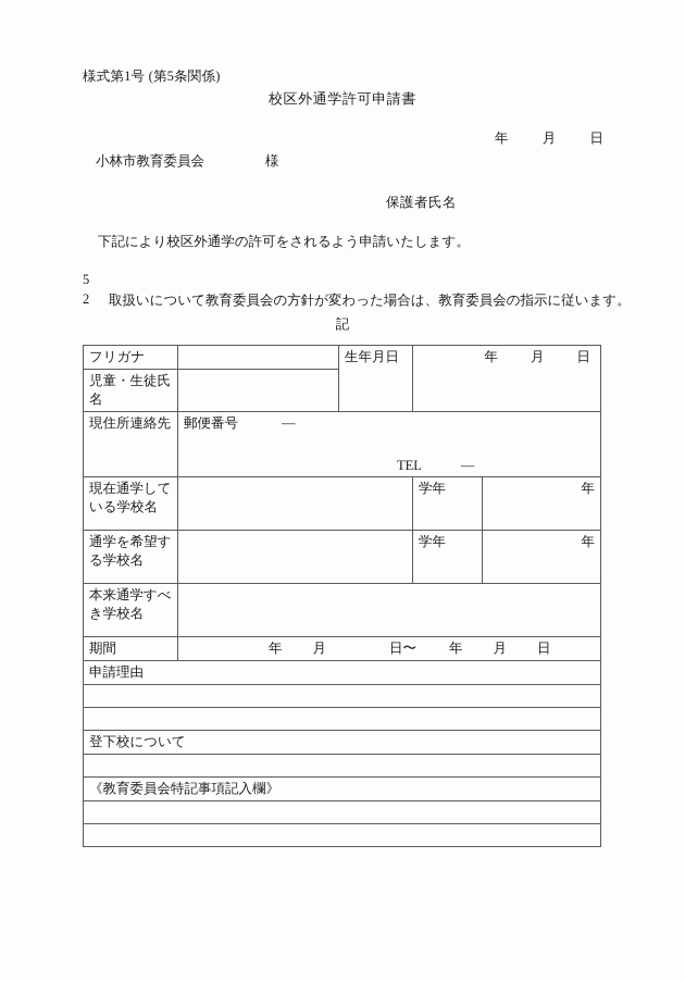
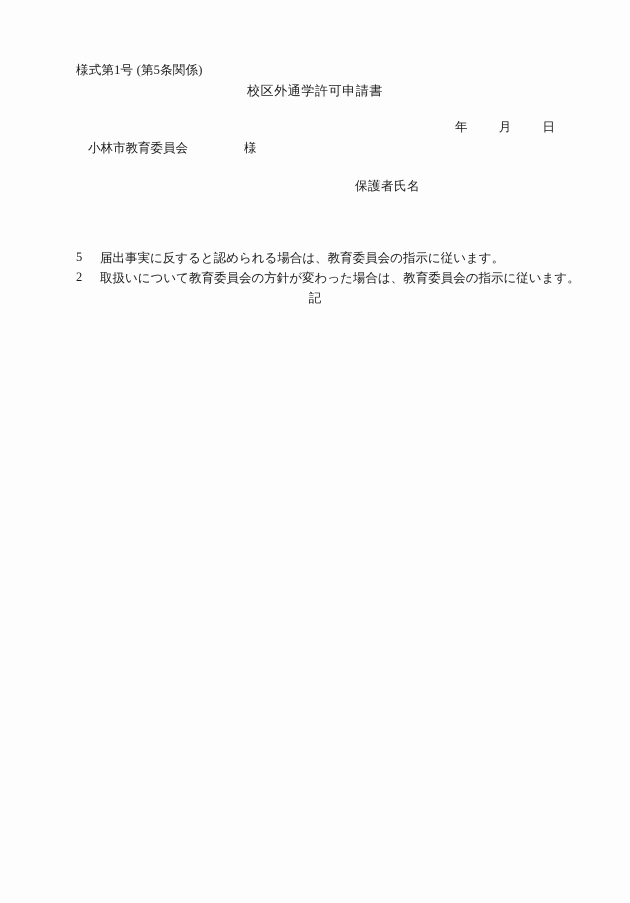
  様式第1号 (第5条関係)
  校区外通学許可申請書
  年
  月
  日
  小林市教育委員会 様
  保護者氏名
- 下記により校区外通学の許可をされるよう申請いたします。
  5
+ 届出事実に反すると認められる場合は、教育委員会の指示に従います。
  2
  取扱いについて教育委員会の方針が変わった場合は、教育委員会の指示に従います。
  記
- フリガナ		生年月日	年 月 日
- 児童・生徒氏名
- 現住所連絡先	郵便番号 — TEL —
- 現在通学している学校名		学年	年
- 通学を希望する学校名		学年	年
- 本来通学すべき学校名
- 期間	年 月 日〜 年 月 日
- 申請理由
- 登下校について
- 《教育委員会特記事項記入欄》
